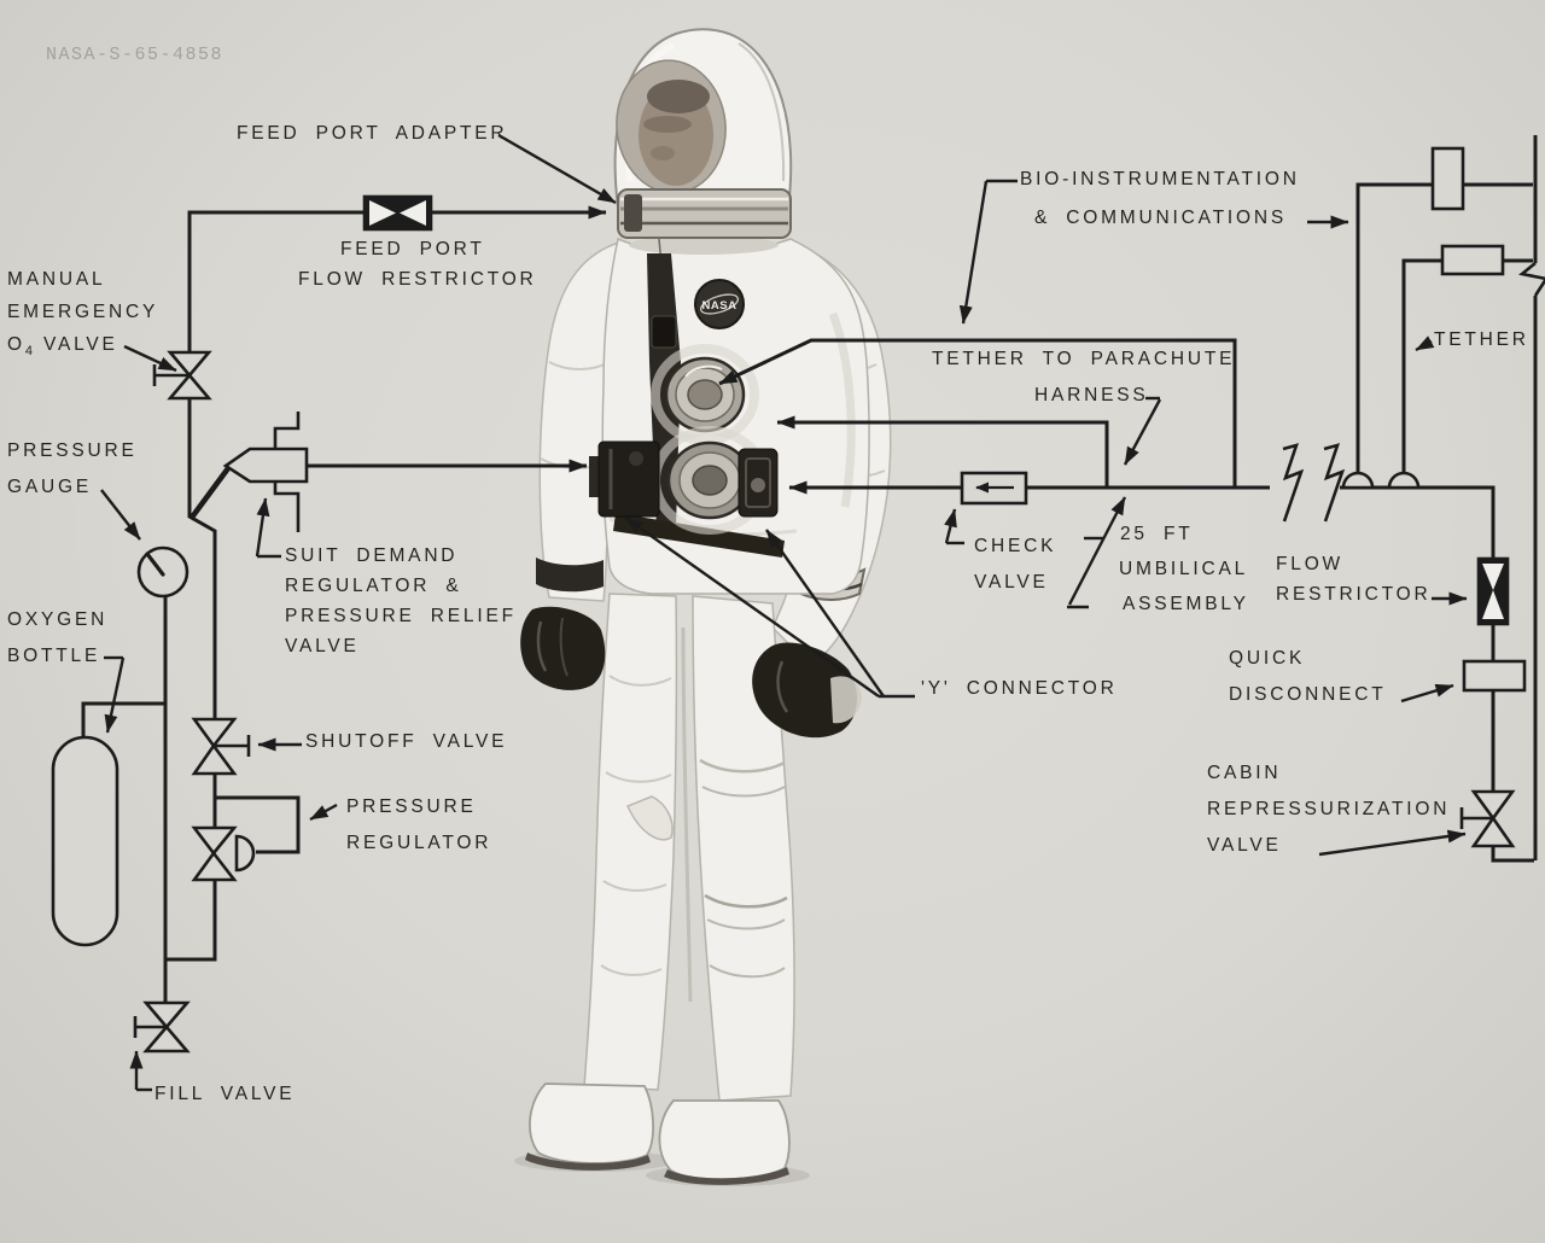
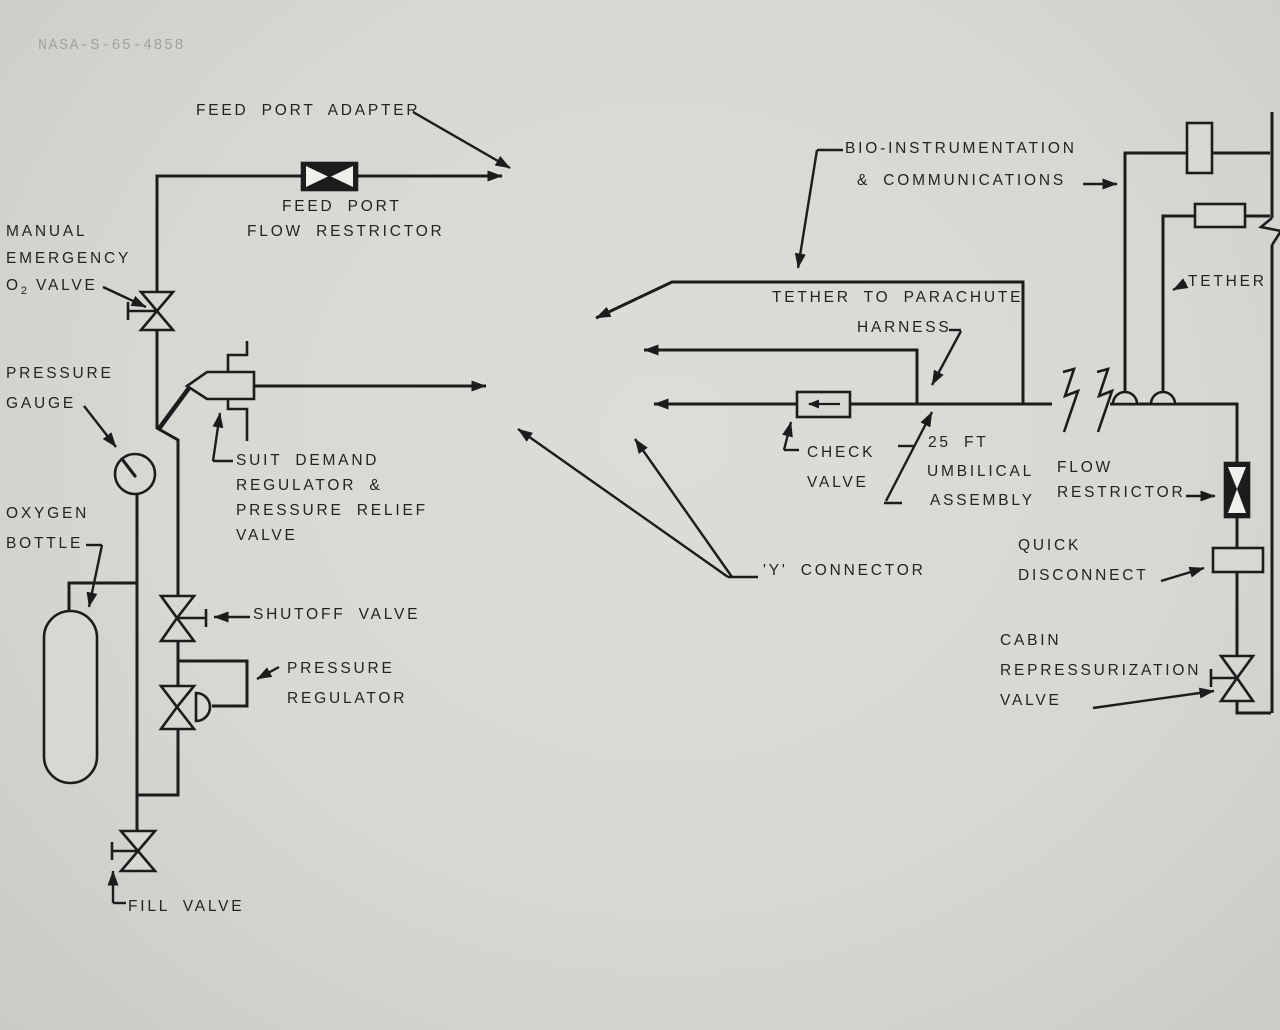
- NASA
  NASA-S-65-4858
  FEED PORT ADAPTER
  FEED PORT
  FLOW RESTRICTOR
  MANUAL
  EMERGENCY
- O4 VALVE
+ O2 VALVE
  PRESSURE
  GAUGE
  OXYGEN
  BOTTLE
  SUIT DEMAND
  REGULATOR &
  PRESSURE RELIEF
  VALVE
  SHUTOFF VALVE
  PRESSURE
  REGULATOR
  FILL VALVE
  BIO-INSTRUMENTATION
  & COMMUNICATIONS
  TETHER TO PARACHUTE
  HARNESS
  TETHER
  CHECK
  VALVE
  25 FT
  UMBILICAL
  ASSEMBLY
  FLOW
  RESTRICTOR
  QUICK
  DISCONNECT
  CABIN
  REPRESSURIZATION
  VALVE
  'Y' CONNECTOR
